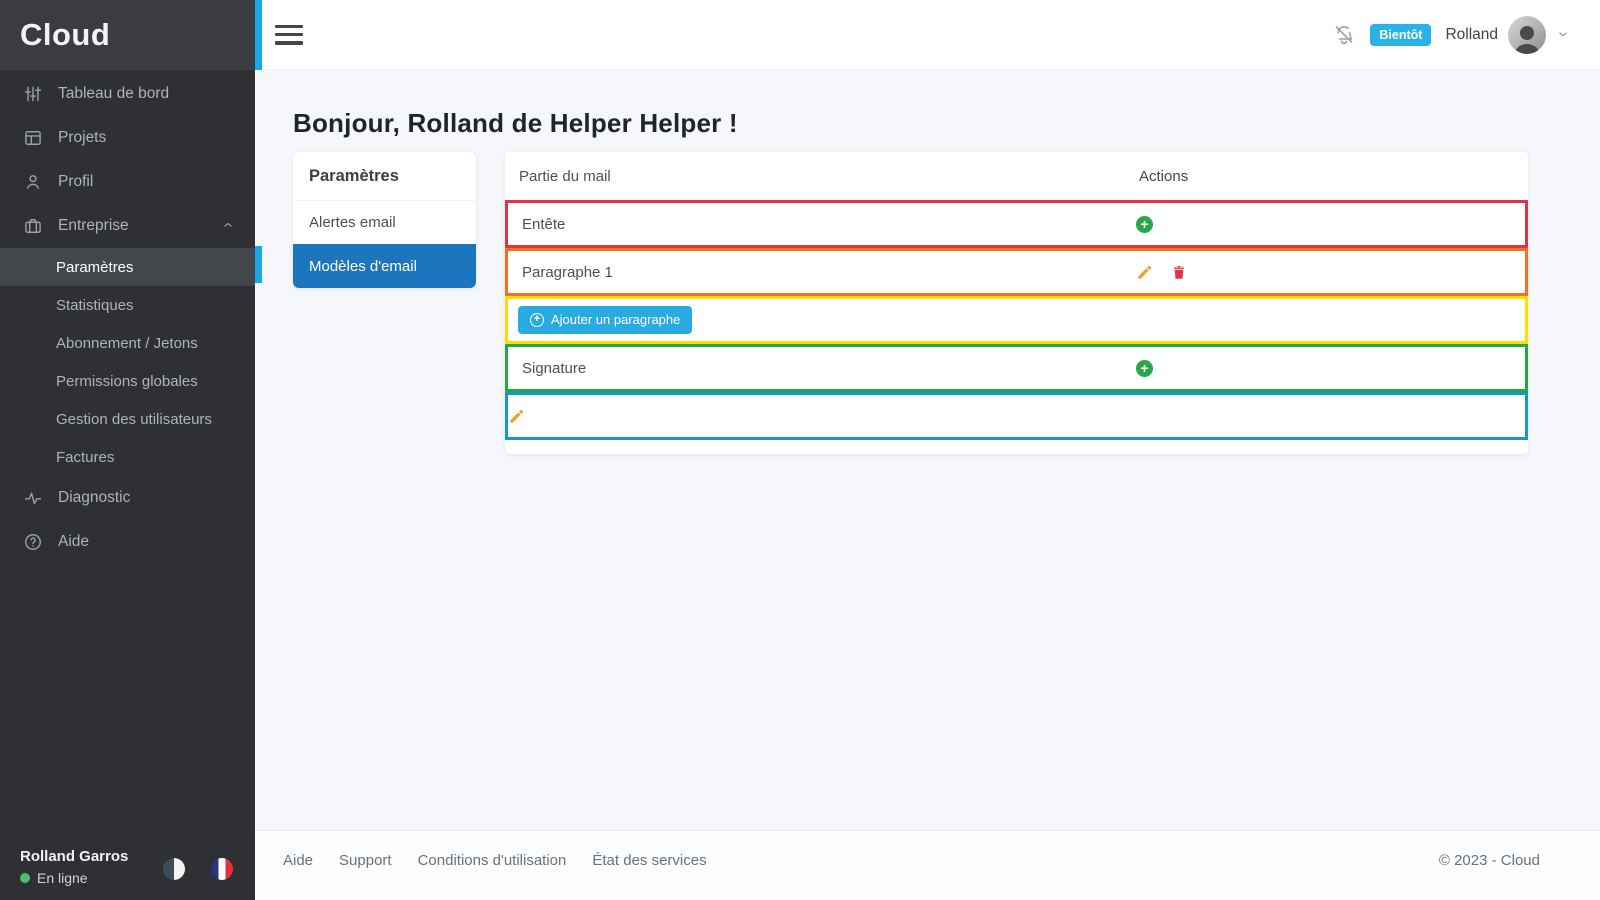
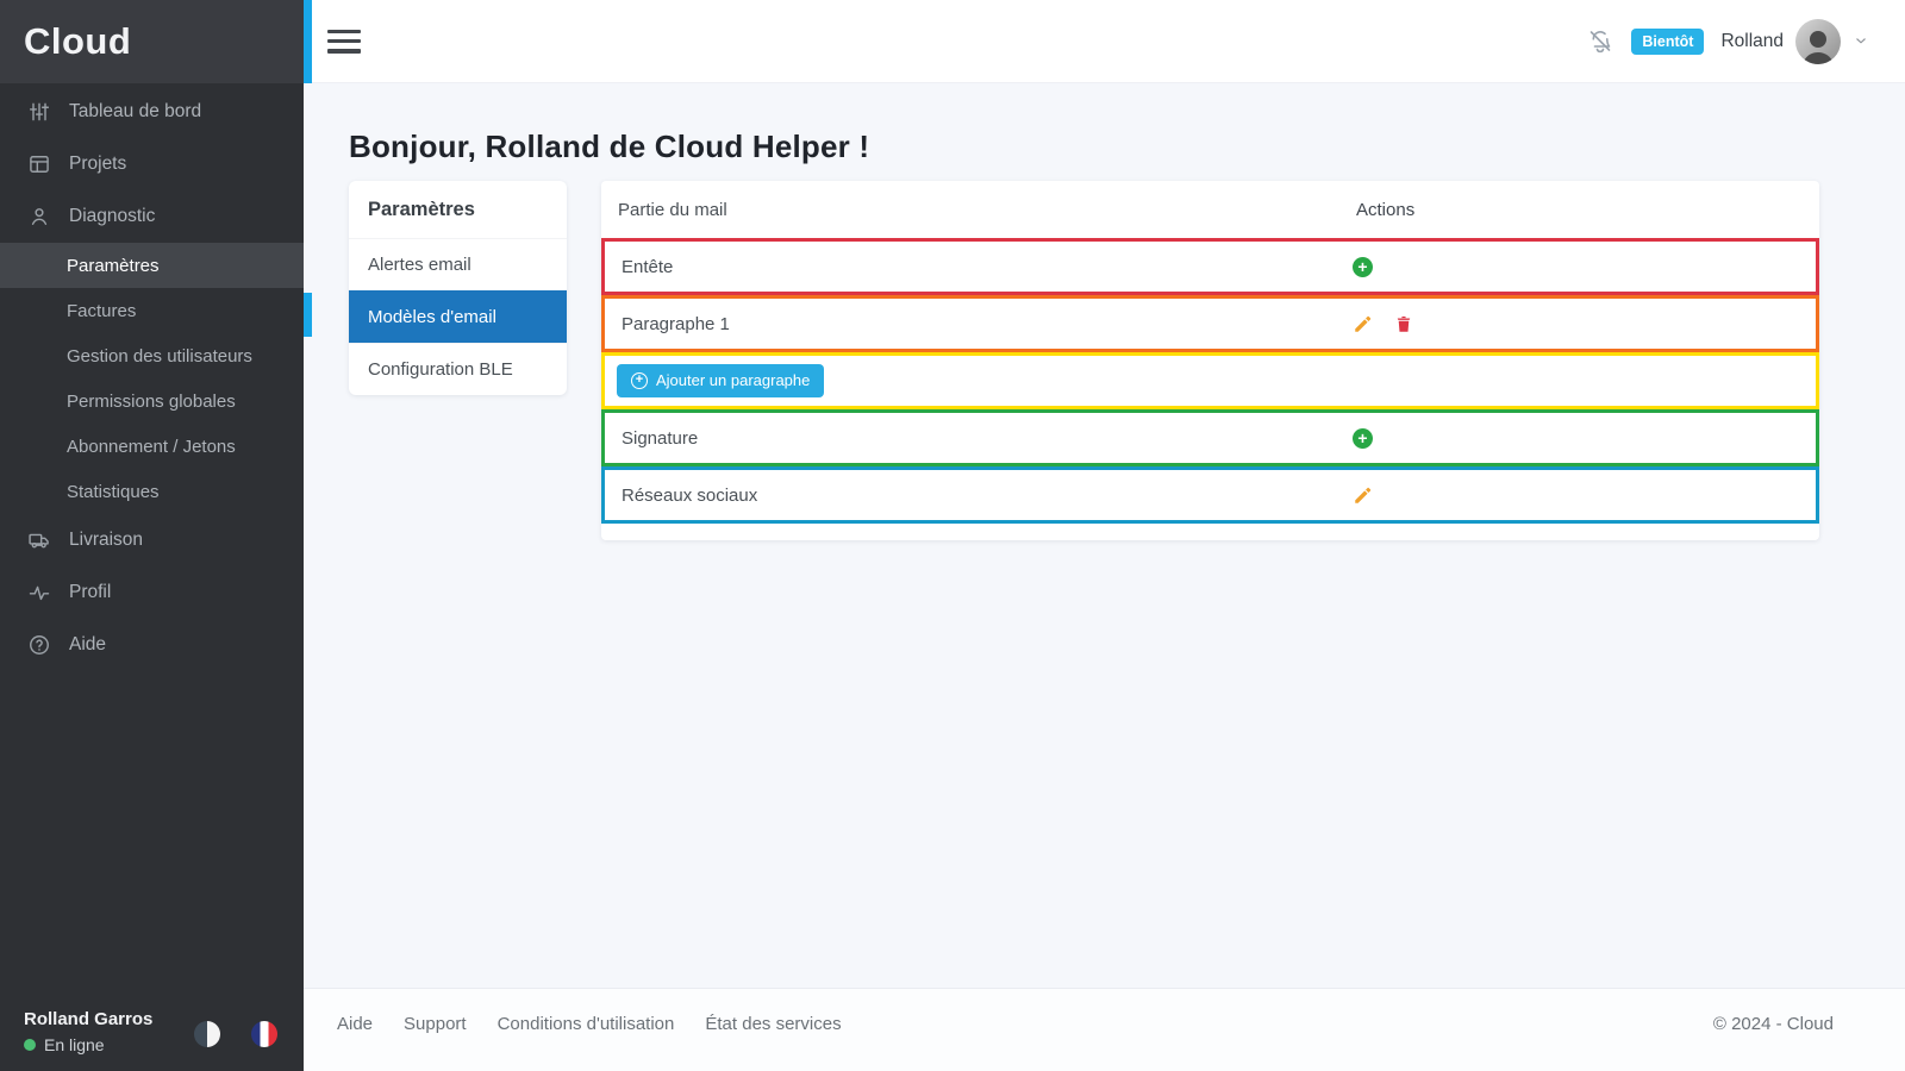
  Cloud
  Tableau de bord
  Projets
- Profil
+ Diagnostic
- Entreprise
  Paramètres
- Statistiques
+ Factures
- Abonnement / Jetons
+ Gestion des utilisateurs
  Permissions globales
- Gestion des utilisateurs
+ Abonnement / Jetons
- Factures
+ Statistiques
+ Livraison
- Diagnostic
+ Profil
  Aide
  Rolland Garros
  En ligne
  Bientôt
  Rolland
- Bonjour, Rolland de Helper Helper !
+ Bonjour, Rolland de Cloud Helper !
  Paramètres
  Alertes email
  Modèles d'email
+ Configuration BLE
  Partie du mail
  Actions
  Entête
  +
  Paragraphe 1
  +
  Ajouter un paragraphe
  Signature
  +
+ Réseaux sociaux
  Aide
  Support
  Conditions d'utilisation
  État des services
- © 2023 - Cloud
+ © 2024 - Cloud
